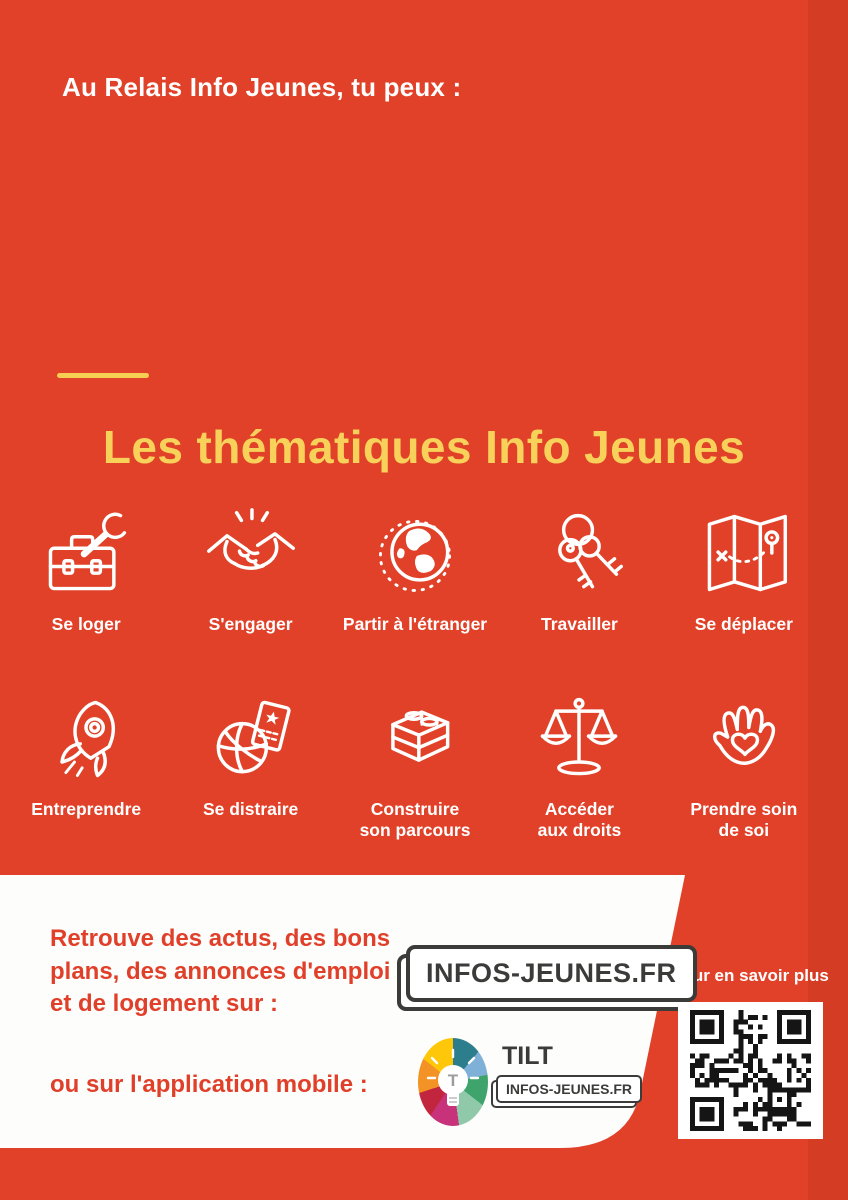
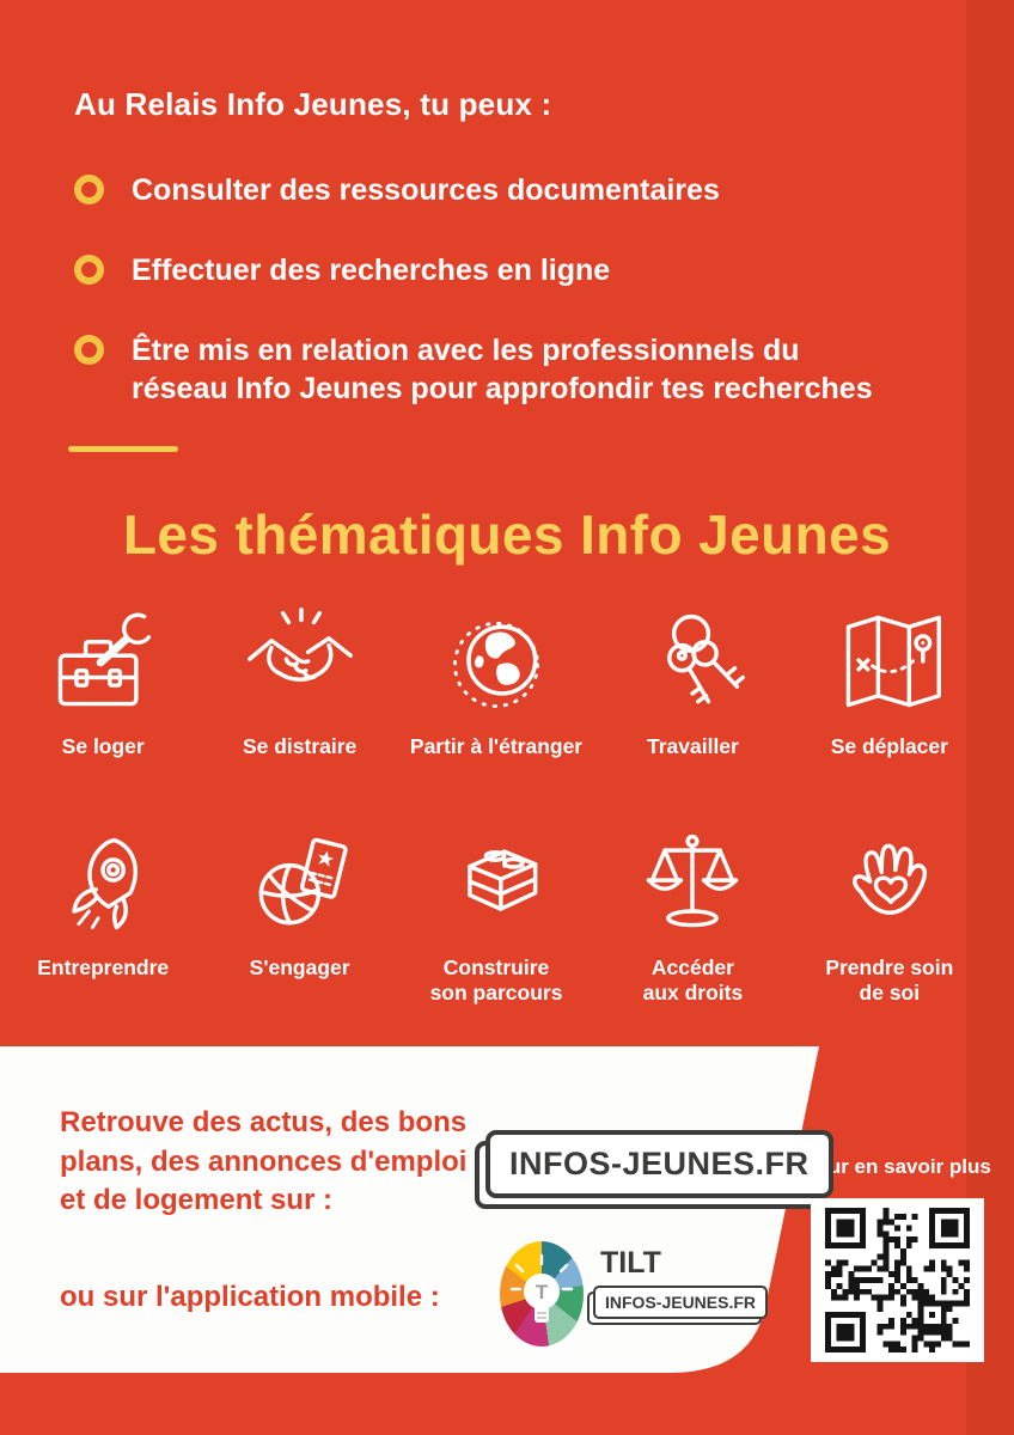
  Au Relais Info Jeunes, tu peux :
+ Consulter des ressources documentaires
+ Effectuer des recherches en ligne
+ Être mis en relation avec les professionnels du
+ réseau Info Jeunes pour approfondir tes recherches
  Les thématiques Info Jeunes
  Se loger
- S'engager
+ Se distraire
  Partir à l'étranger
  Travailler
  Se déplacer
  Entreprendre
- Se distraire
+ S'engager
  Construire
  son parcours
  Accéder
  aux droits
  Prendre soin
  de soi
  Retrouve des actus, des bons plans, des annonces d'emploi et de logement sur :
  INFOS-JEUNES.FR
  ou sur l'application mobile :
  T
  TILT
  INFOS-JEUNES.FR
  ur en savoir plus
